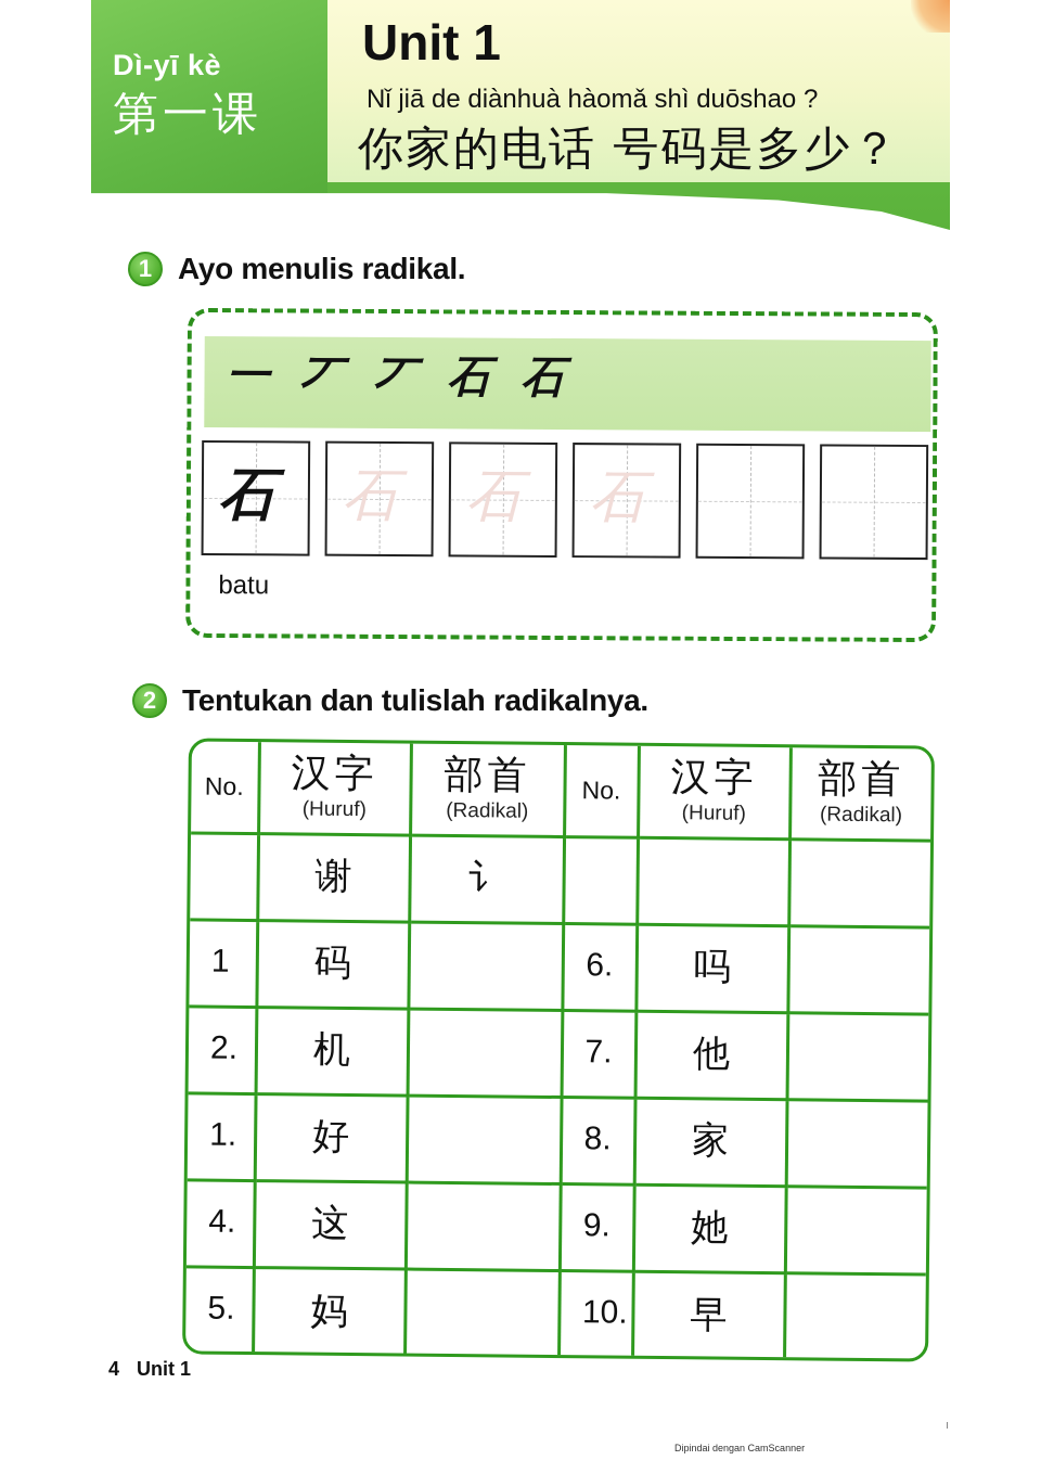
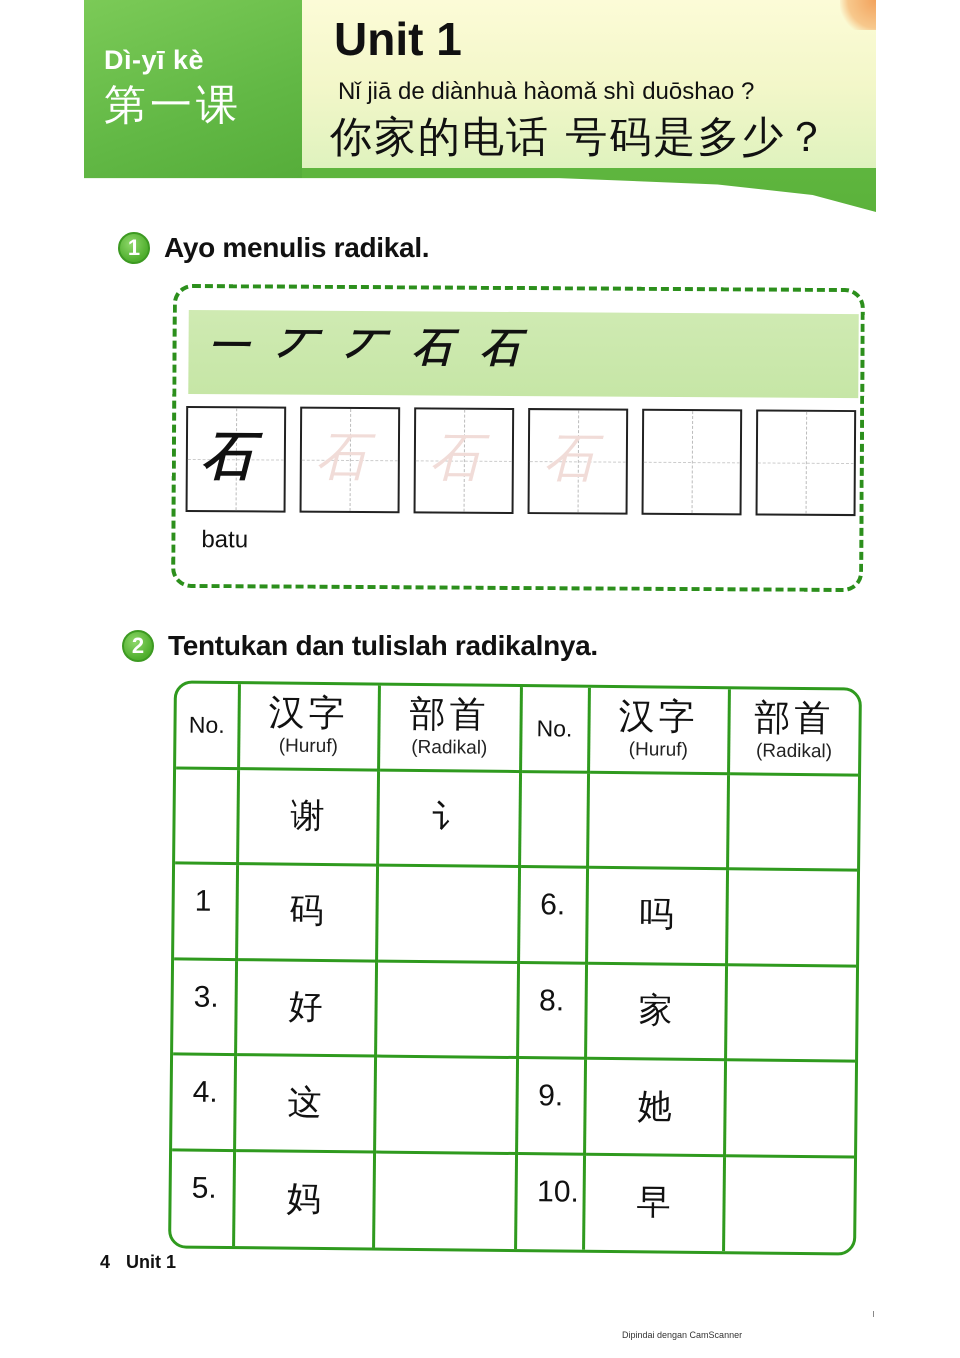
  Dì-yī kè
  第一课
  Unit 1
  Nǐ jiā de diànhuà hàomǎ shì duōshao ?
  你家的电话 号码是多少？
  1
  Ayo menulis radikal.
  一
  丆
  丆
  石
  石
  石
  石
  石
  石
  batu
  2
  Tentukan dan tulislah radikalnya.
  No.	汉字 (Huruf)	部首 (Radikal)	No.	汉字 (Huruf)	部首 (Radikal)
  	谢	讠
  1	码		6.	吗
- 2.	机		7.	他
- 1.	好		8.	家
+ 3.	好		8.	家
  4.	这		9.	她
  5.	妈		10.	早
  4
  Unit 1
  Dipindai dengan CamScanner
